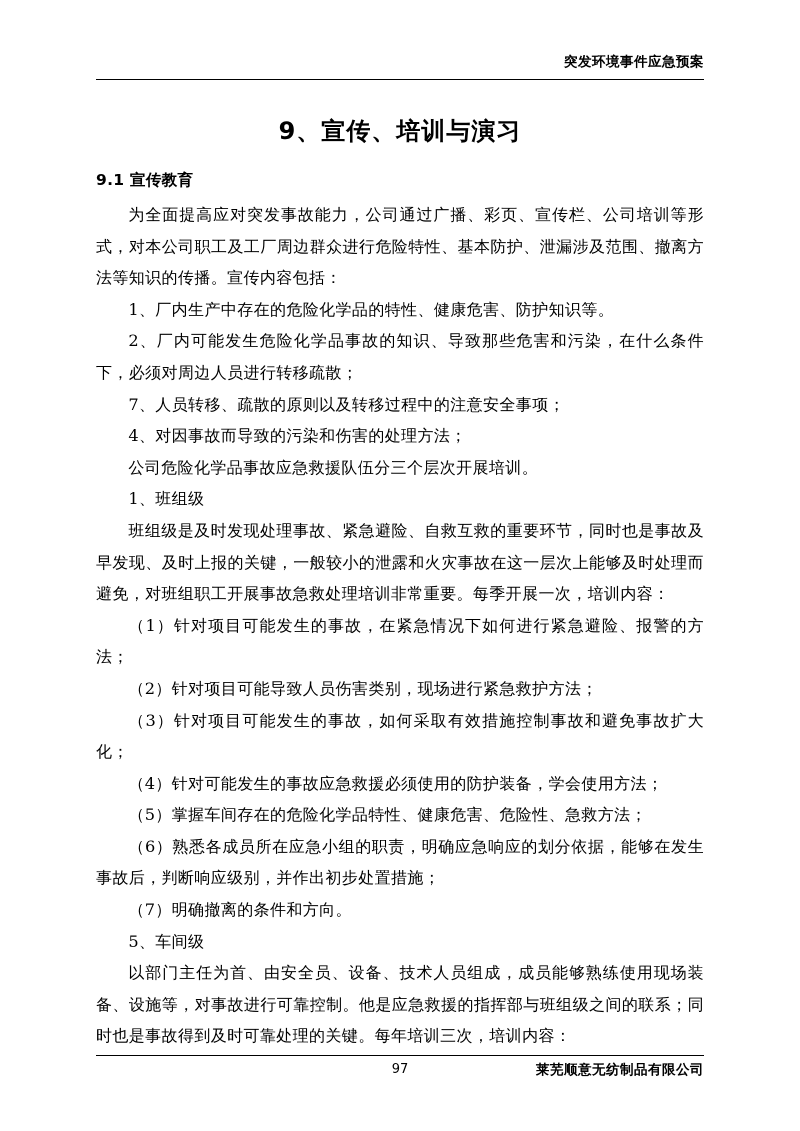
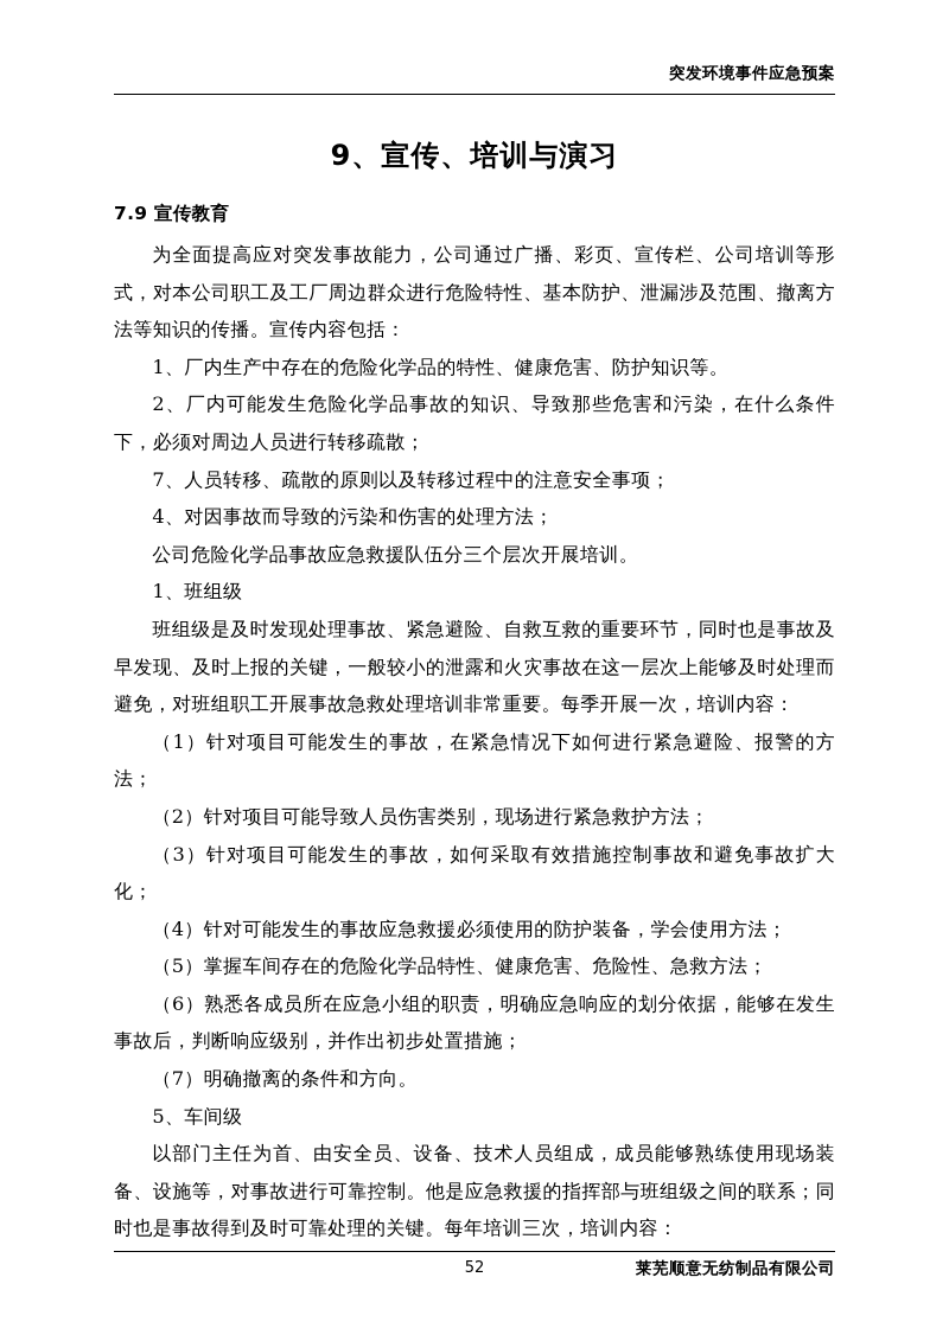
  突发环境事件应急预案
  9、宣传、培训与演习
- 9.1 宣传教育
+ 7.9 宣传教育
  为全面提高应对突发事故能力，公司通过广播、彩页、宣传栏、公司培训等形式，对本公司职工及工厂周边群众进行危险特性、基本防护、泄漏涉及范围、撤离方法等知识的传播。宣传内容包括：
  1、厂内生产中存在的危险化学品的特性、健康危害、防护知识等。
  2、厂内可能发生危险化学品事故的知识、导致那些危害和污染，在什么条件下，必须对周边人员进行转移疏散；
  7、人员转移、疏散的原则以及转移过程中的注意安全事项；
  4、对因事故而导致的污染和伤害的处理方法；
  公司危险化学品事故应急救援队伍分三个层次开展培训。
  1、班组级
  班组级是及时发现处理事故、紧急避险、自救互救的重要环节，同时也是事故及早发现、及时上报的关键，一般较小的泄露和火灾事故在这一层次上能够及时处理而避免，对班组职工开展事故急救处理培训非常重要。每季开展一次，培训内容：
  （1）针对项目可能发生的事故，在紧急情况下如何进行紧急避险、报警的方法；
  （2）针对项目可能导致人员伤害类别，现场进行紧急救护方法；
  （3）针对项目可能发生的事故，如何采取有效措施控制事故和避免事故扩大化；
  （4）针对可能发生的事故应急救援必须使用的防护装备，学会使用方法；
  （5）掌握车间存在的危险化学品特性、健康危害、危险性、急救方法；
  （6）熟悉各成员所在应急小组的职责，明确应急响应的划分依据，能够在发生事故后，判断响应级别，并作出初步处置措施；
  （7）明确撤离的条件和方向。
  5、车间级
  以部门主任为首、由安全员、设备、技术人员组成，成员能够熟练使用现场装备、设施等，对事故进行可靠控制。他是应急救援的指挥部与班组级之间的联系；同时也是事故得到及时可靠处理的关键。每年培训三次，培训内容：
- 97
+ 52
  莱芜顺意无纺制品有限公司
